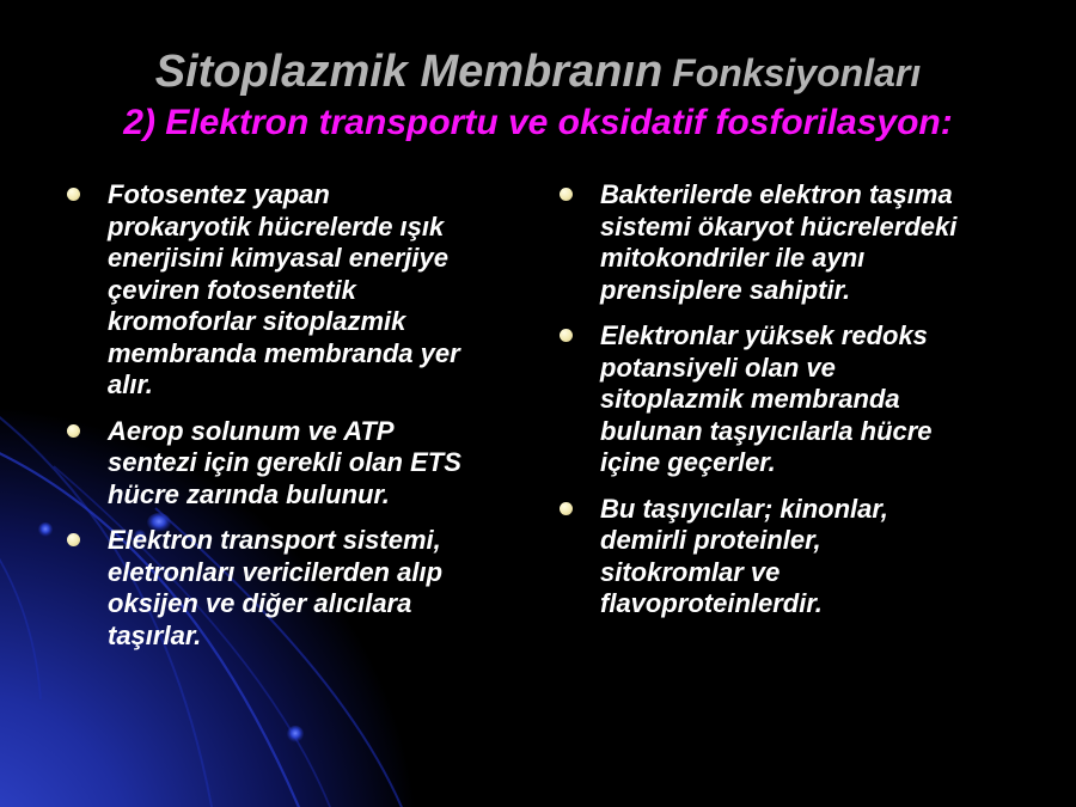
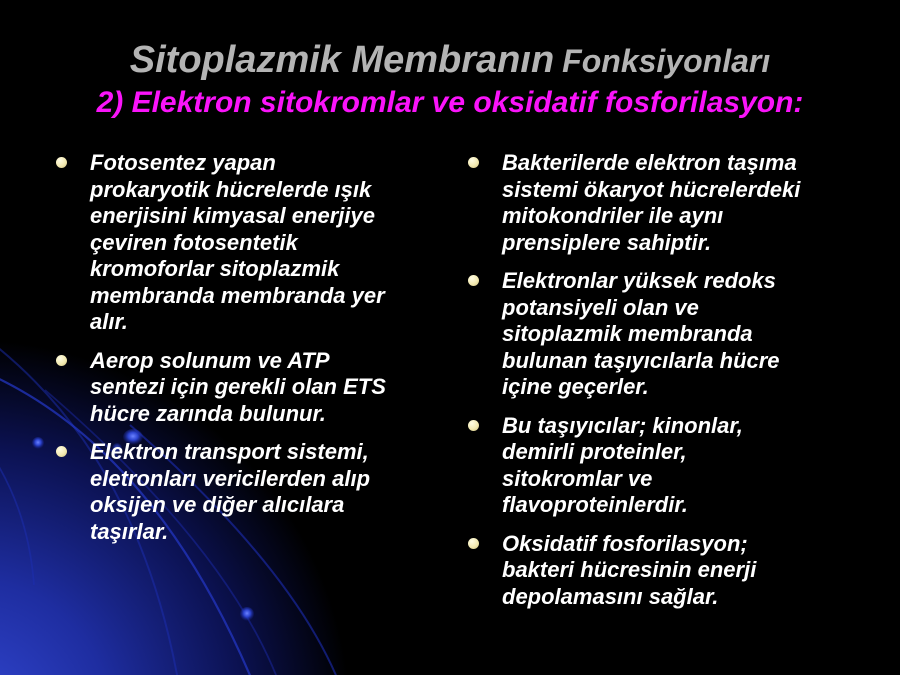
  Sitoplazmik Membranın Fonksiyonları
- 2) Elektron transportu ve oksidatif fosforilasyon:
+ 2) Elektron sitokromlar ve oksidatif fosforilasyon:
  Fotosentez yapan
  prokaryotik hücrelerde ışık
  enerjisini kimyasal enerjiye
  çeviren fotosentetik
  kromoforlar sitoplazmik
  membranda membranda yer
  alır.
  Aerop solunum ve ATP
  sentezi için gerekli olan ETS
  hücre zarında bulunur.
  Elektron transport sistemi,
  eletronları vericilerden alıp
  oksijen ve diğer alıcılara
  taşırlar.
  Bakterilerde elektron taşıma
  sistemi ökaryot hücrelerdeki
  mitokondriler ile aynı
  prensiplere sahiptir.
  Elektronlar yüksek redoks
  potansiyeli olan ve
  sitoplazmik membranda
  bulunan taşıyıcılarla hücre
  içine geçerler.
  Bu taşıyıcılar; kinonlar,
  demirli proteinler,
  sitokromlar ve
  flavoproteinlerdir.
+ Oksidatif fosforilasyon;
+ bakteri hücresinin enerji
+ depolamasını sağlar.
